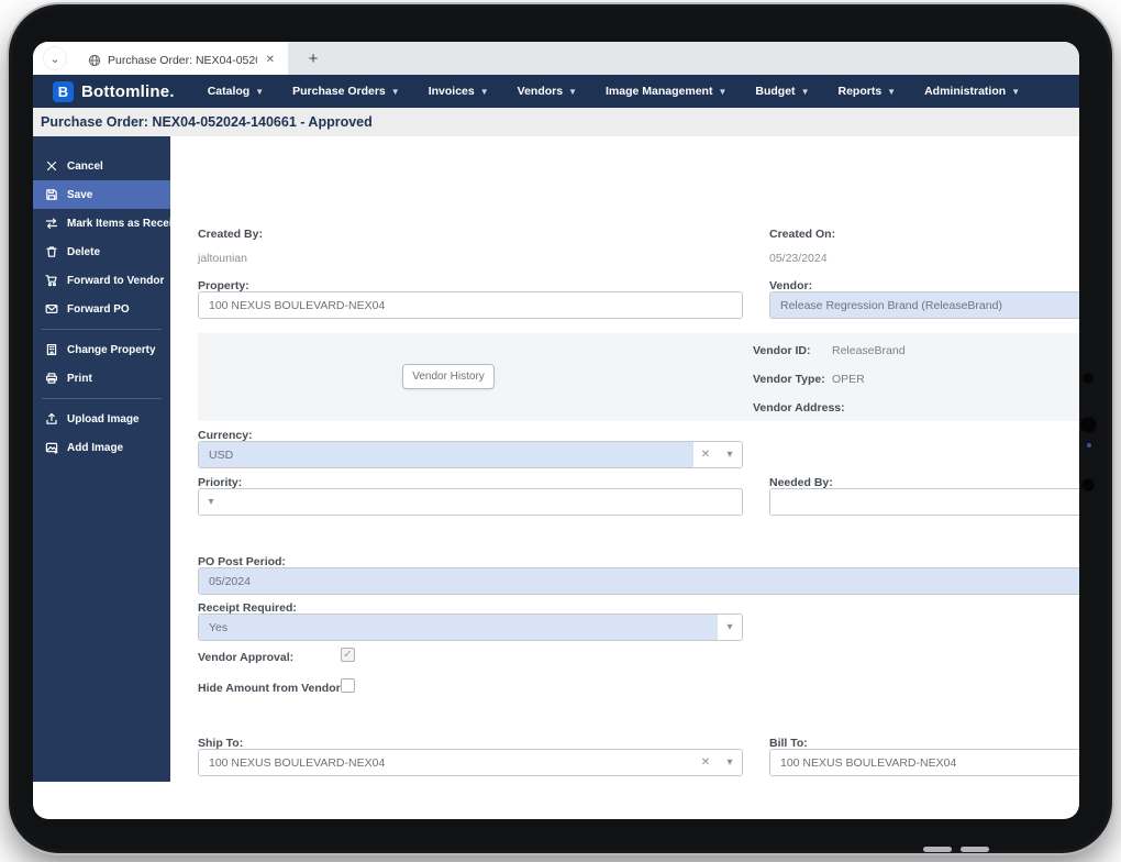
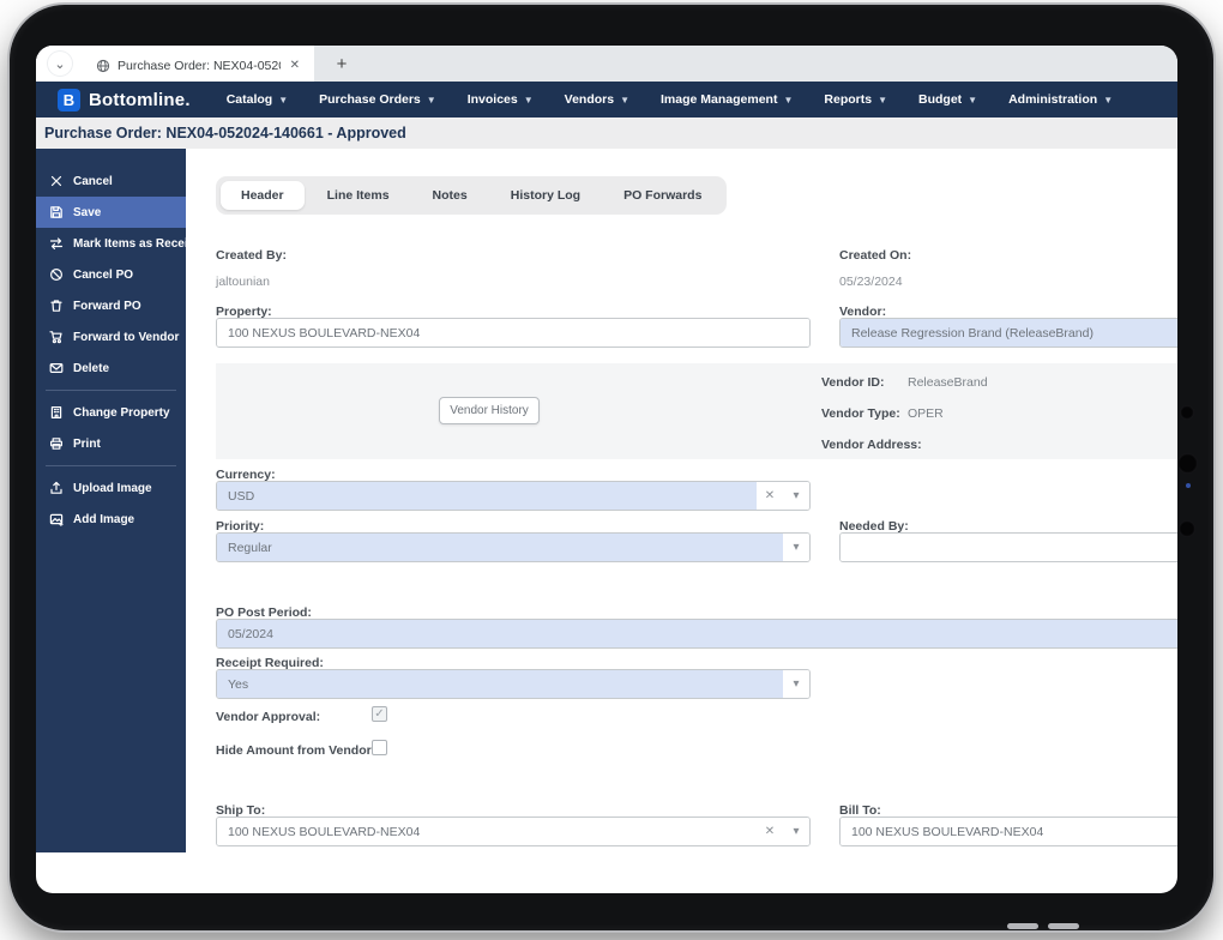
  ⌄
  Purchase Order: NEX04-052
  ✕
  +
  B
  Bottomline.
  Catalog
  ▼
  Purchase Orders
  ▼
  Invoices
  ▼
  Vendors
  ▼
  Image Management
  ▼
- Budget
+ Reports
  ▼
- Reports
+ Budget
  ▼
  Administration
  ▼
  Purchase Order: NEX04-052024-140661 - Approved
  Cancel
  Save
  Mark Items as Rece
+ Cancel PO
- Delete
+ Forward PO
  Forward to Vendor
- Forward PO
+ Delete
  Change Property
  Print
  Upload Image
  Add Image
+ Header
+ Line Items
+ Notes
+ History Log
+ PO Forwards
  Created By:
  jaltounian
  Created On:
  05/23/2024
  Property:
  100 NEXUS BOULEVARD-NEX04
  Vendor:
  Release Regression Brand (ReleaseBrand)
  Vendor History
  Vendor ID:
  ReleaseBrand
  Vendor Type:
  OPER
  Vendor Address:
  Currency:
  USD
  ✕
  ▾
  Priority:
+ Regular
  ▾
  Needed By:
  PO Post Period:
  05/2024
  Receipt Required:
  Yes
  ▾
  Vendor Approval:
  Hide Amount from Vendor
  Ship To:
  100 NEXUS BOULEVARD-NEX04
  ✕
  ▾
  Bill To:
  100 NEXUS BOULEVARD-NEX04
